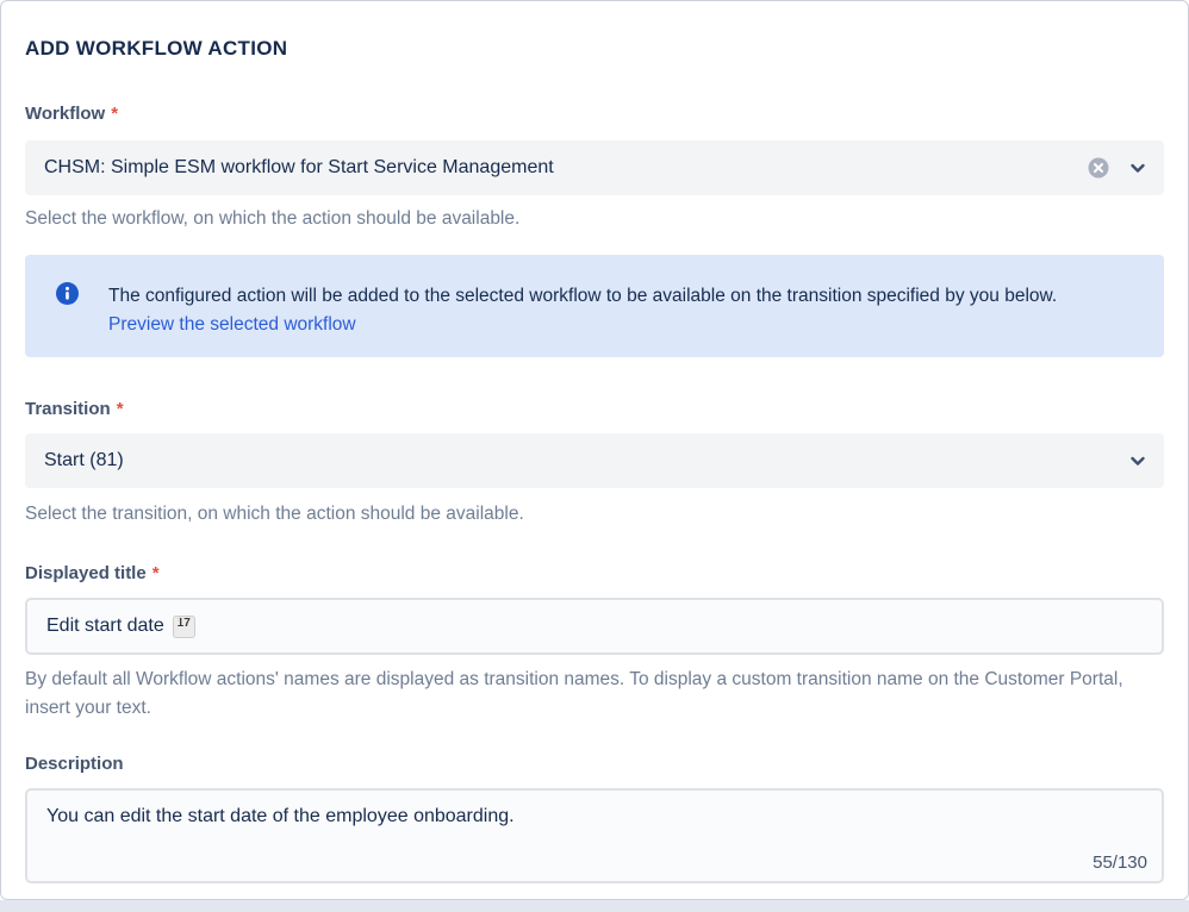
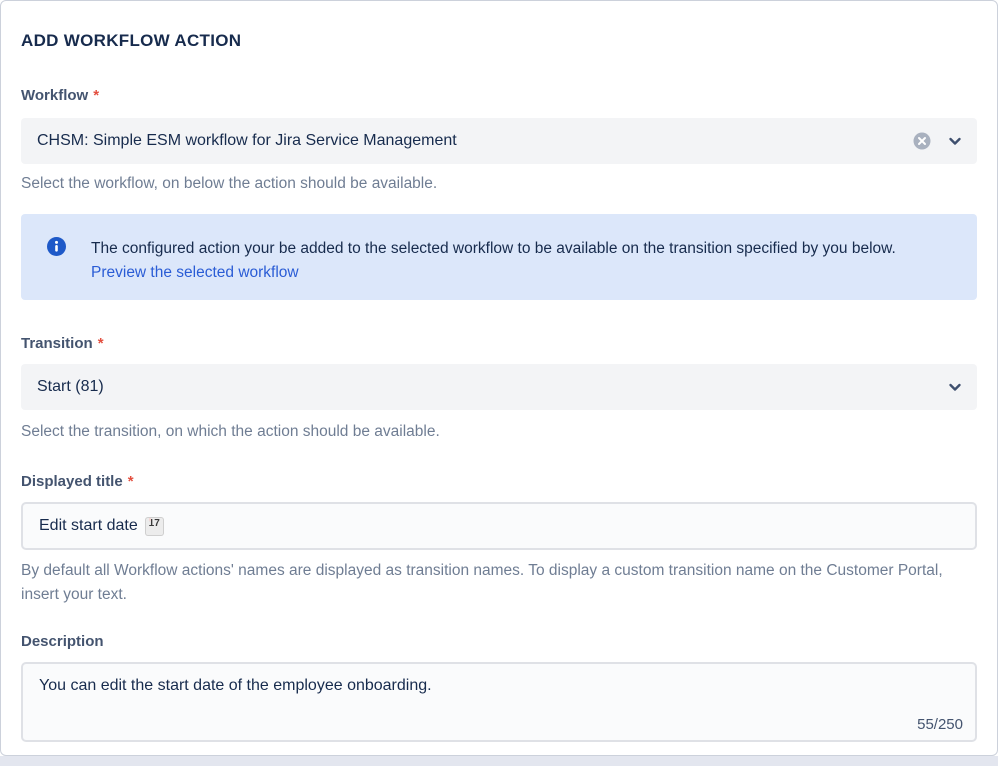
  ADD WORKFLOW ACTION
  Workflow *
- CHSM: Simple ESM workflow for Start Service Management
+ CHSM: Simple ESM workflow for Jira Service Management
- Select the workflow, on which the action should be available.
+ Select the workflow, on below the action should be available.
- The configured action will be added to the selected workflow to be available on the transition specified by you below.
+ The configured action your be added to the selected workflow to be available on the transition specified by you below.
  Preview the selected workflow
  Transition *
  Start (81)
  Select the transition, on which the action should be available.
  Displayed title *
  Edit start date
  17
  By default all Workflow actions' names are displayed as transition names. To display a custom transition name on the Customer Portal, insert your text.
  Description
  You can edit the start date of the employee onboarding.
- 55/130
+ 55/250
